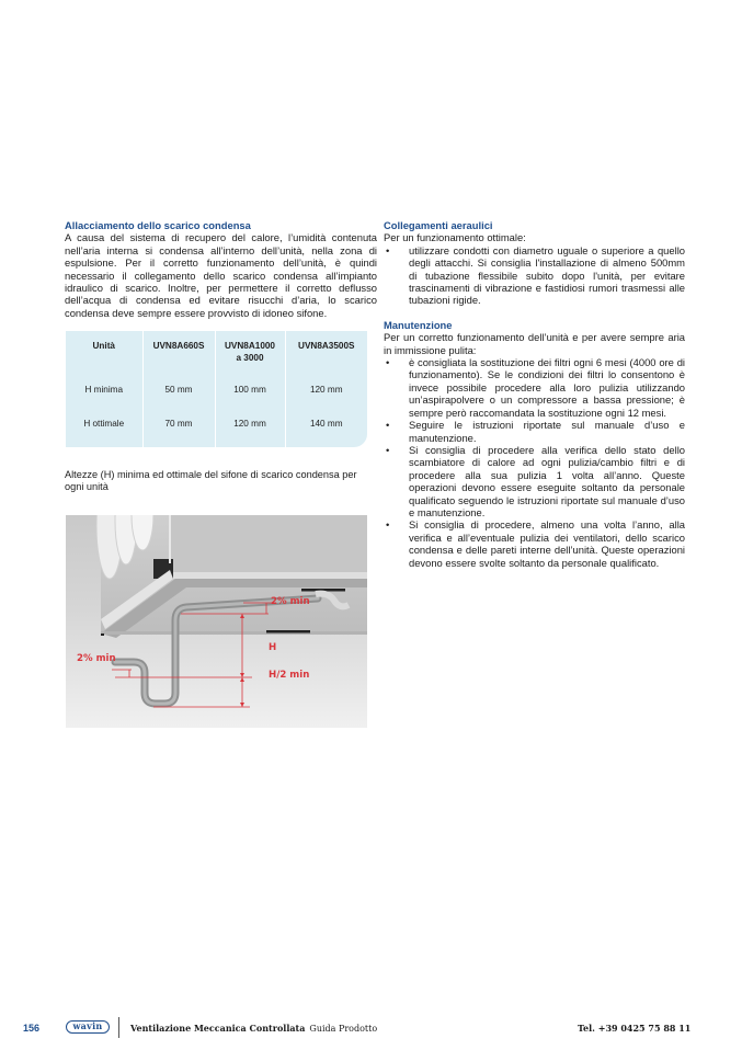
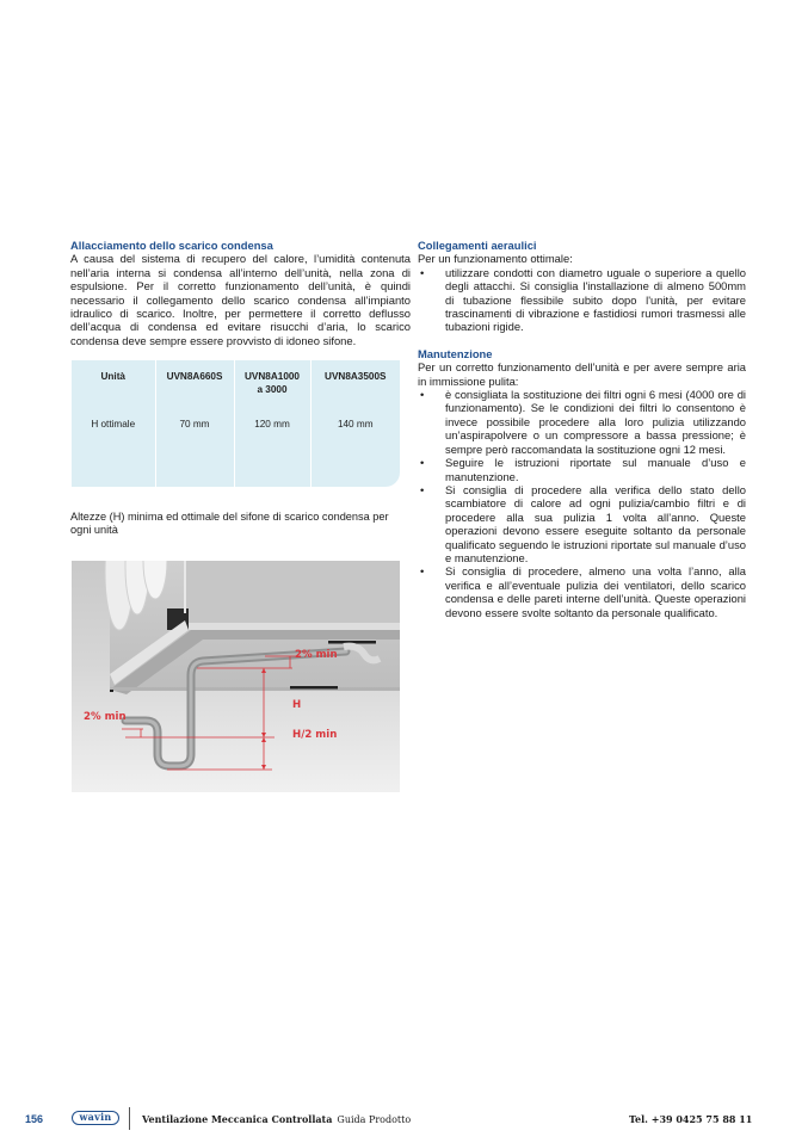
  Allacciamento dello scarico condensa
  A causa del sistema di recupero del calore, l’umidità contenuta nell’aria interna si condensa all’interno dell’unità, nella zona di espulsione. Per il corretto funzionamento dell’unità, è quindi necessario il collegamento dello scarico condensa all’impianto idraulico di scarico. Inoltre, per permettere il corretto deflusso dell’acqua di condensa ed evitare risucchi d’aria, lo scarico condensa deve sempre essere provvisto di idoneo sifone.
  Unità	UVN8A660S	UVN8A1000 a 3000	UVN8A3500S
- H minima	50 mm	100 mm	120 mm
  H ottimale	70 mm	120 mm	140 mm
  Altezze (H) minima ed ottimale del sifone di scarico condensa per ogni unità
  2% min
  2% min
  H
  H/2 min
  Collegamenti aeraulici
  Per un funzionamento ottimale:
  •
  utilizzare condotti con diametro uguale o superiore a quello degli attacchi. Si consiglia l'installazione di almeno 500mm di tubazione flessibile subito dopo l'unità, per evitare trascinamenti di vibrazione e fastidiosi rumori trasmessi alle tubazioni rigide.
  Manutenzione
  Per un corretto funzionamento dell’unità e per avere sempre aria in immissione pulita:
  •
  è consigliata la sostituzione dei filtri ogni 6 mesi (4000 ore di funzionamento). Se le condizioni dei filtri lo consentono è invece possibile procedere alla loro pulizia utilizzando un’aspirapolvere o un compressore a bassa pressione; è sempre però raccomandata la sostituzione ogni 12 mesi.
  •
  Seguire le istruzioni riportate sul manuale d’uso e manutenzione.
  •
  Si consiglia di procedere alla verifica dello stato dello scambiatore di calore ad ogni pulizia/cambio filtri e di procedere alla sua pulizia 1 volta all’anno. Queste operazioni devono essere eseguite soltanto da personale qualificato seguendo le istruzioni riportate sul manuale d’uso e manutenzione.
  •
  Si consiglia di procedere, almeno una volta l’anno, alla verifica e all’eventuale pulizia dei ventilatori, dello scarico condensa e delle pareti interne dell’unità. Queste operazioni devono essere svolte soltanto da personale qualificato.
  156
  wavin
  Ventilazione Meccanica Controllata Guida Prodotto
  Tel. +39 0425 75 88 11
